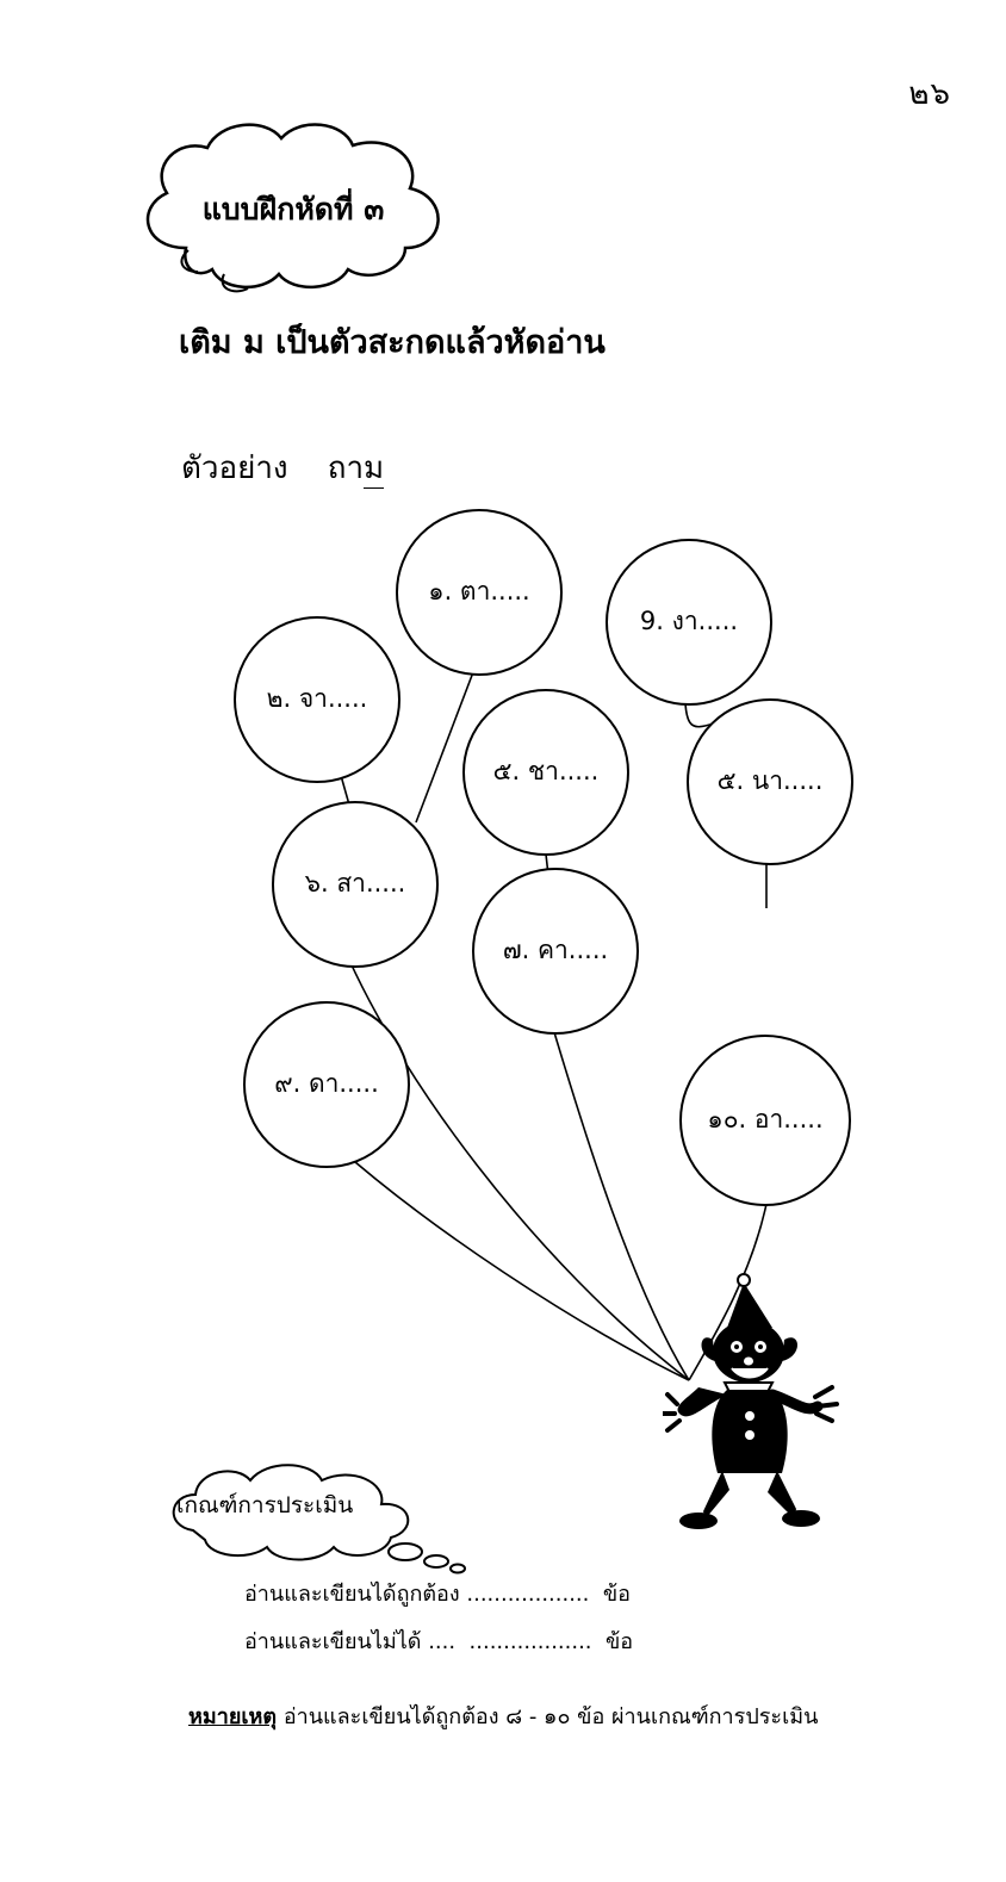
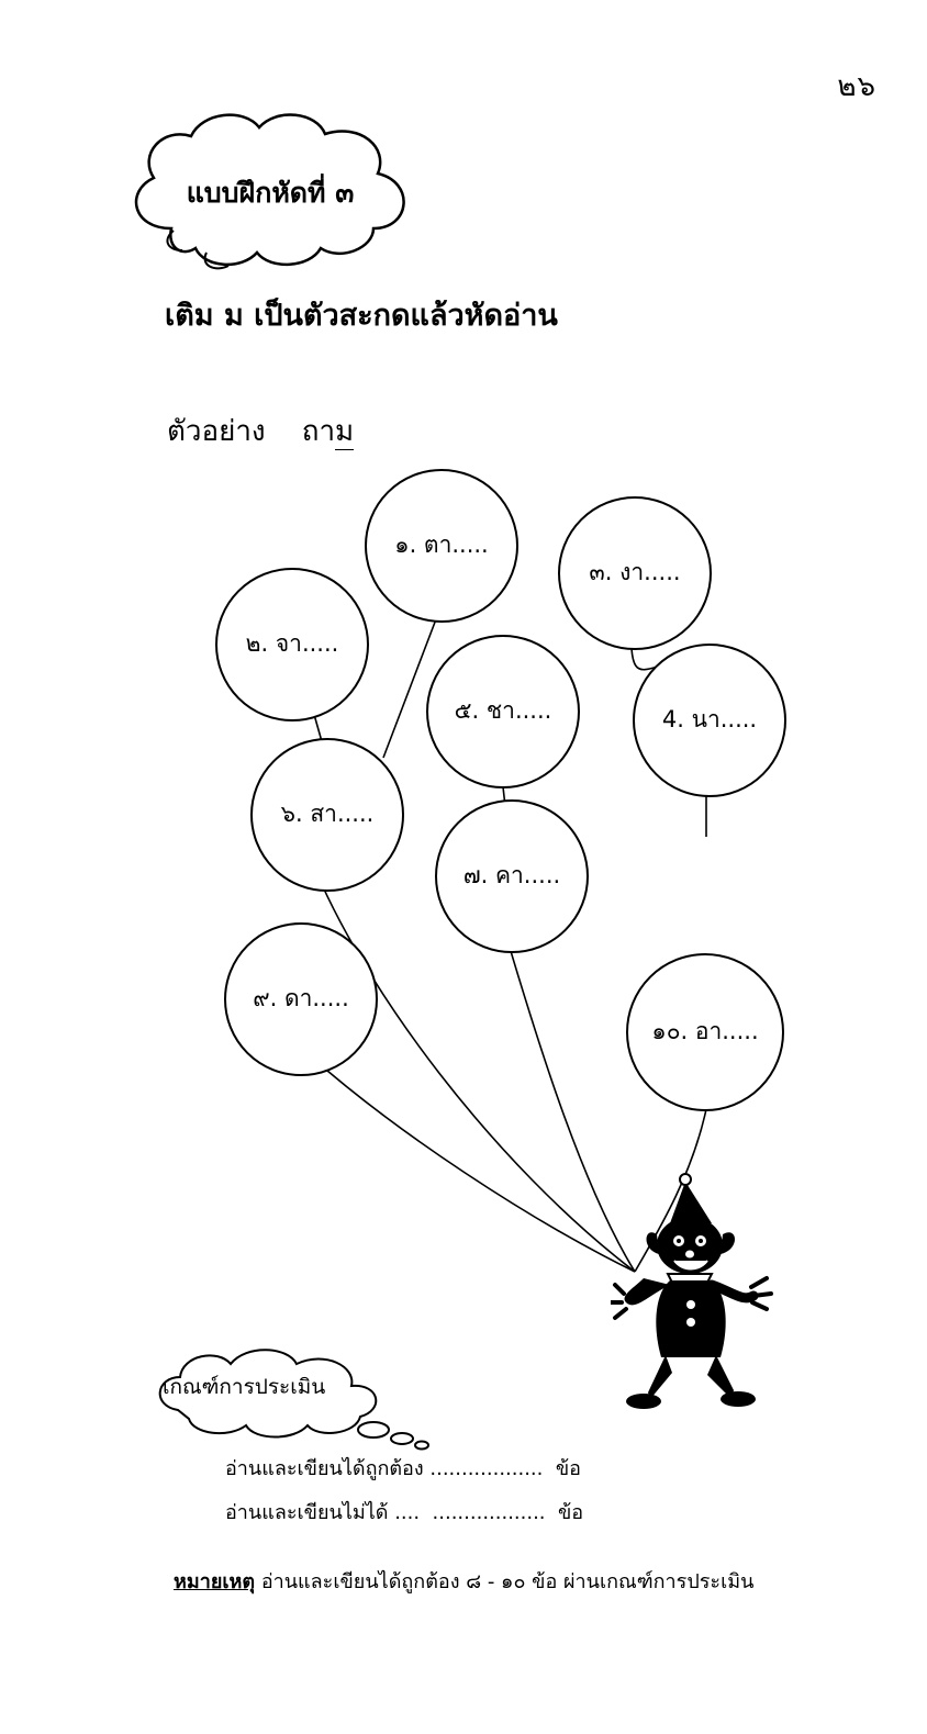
  ๒๖
  แบบฝึกหัดที่ ๓
  เติม ม เป็นตัวสะกดแล้วหัดอ่าน
  ตัวอย่าง ถาม
  ๑. ตา.....
  ๒. จา.....
- 9. งา.....
+ ๓. งา.....
  ๕. ชา.....
- ๕. นา.....
+ 4. นา.....
  ๖. สา.....
  ๗. คา.....
  ๙. ดา.....
  ๑๐. อา.....
  เกณฑ์การประเมิน
  อ่านและเขียนได้ถูกต้อง .................. ข้อ
  อ่านและเขียนไม่ได้ .... .................. ข้อ
  หมายเหตุ อ่านและเขียนได้ถูกต้อง ๘ - ๑๐ ข้อ ผ่านเกณฑ์การประเมิน
